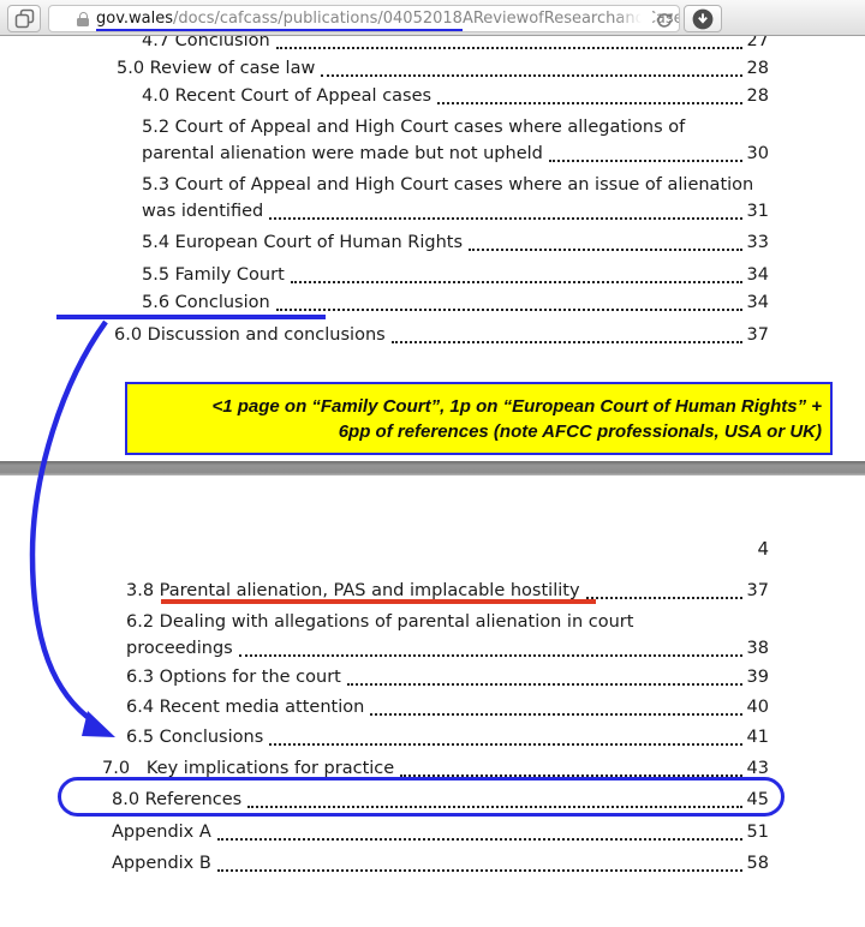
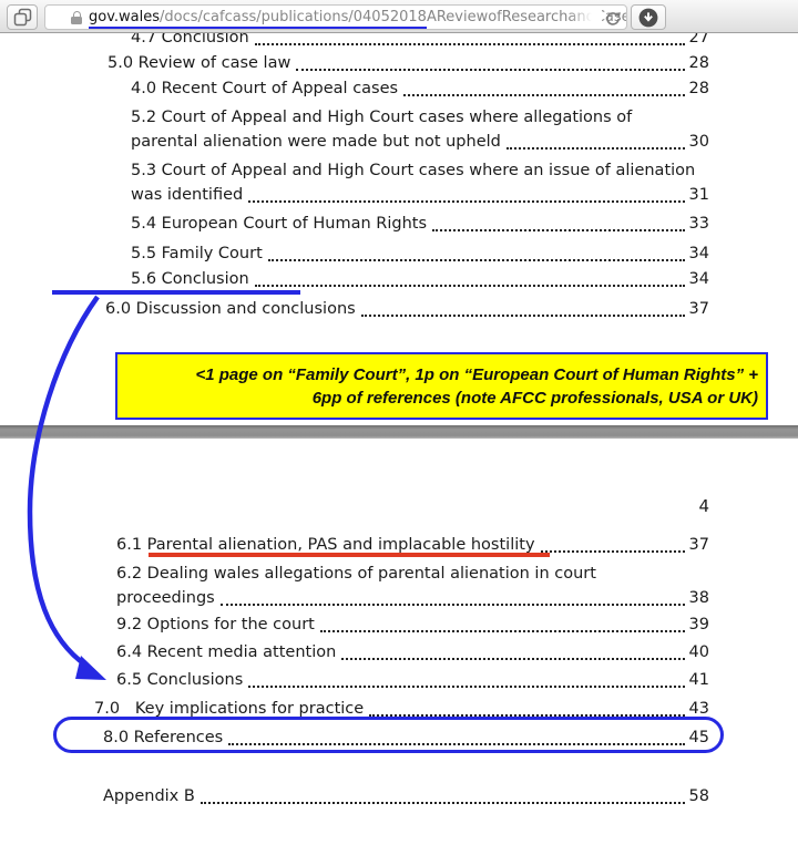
  gov.wales/docs/cafcass/publications/04052018AReviewofResearchase
  4.7 Conclusion
  27
  5.0 Review of case law
  28
  4.0 Recent Court of Appeal cases
  28
  5.2 Court of Appeal and High Court cases where allegations of
  parental alienation were made but not upheld
  30
  5.3 Court of Appeal and High Court cases where an issue of alienation
  was identified
  31
  5.4 European Court of Human Rights
  33
  5.5 Family Court
  34
  5.6 Conclusion
  34
  6.0 Discussion and conclusions
  37
  <1 page on “Family Court”, 1p on “European Court of Human Rights” +
  6pp of references (note AFCC professionals, USA or UK)
  4
- 3.8 Parental alienation, PAS and implacable hostility
+ 6.1 Parental alienation, PAS and implacable hostility
  37
- 6.2 Dealing with allegations of parental alienation in court
+ 6.2 Dealing wales allegations of parental alienation in court
  proceedings
  38
- 6.3 Options for the court
+ 9.2 Options for the court
  39
  6.4 Recent media attention
  40
  6.5 Conclusions
  41
  7.0 Key implications for practice
  43
  8.0 References
  45
- Appendix A
- 51
  Appendix B
  58
